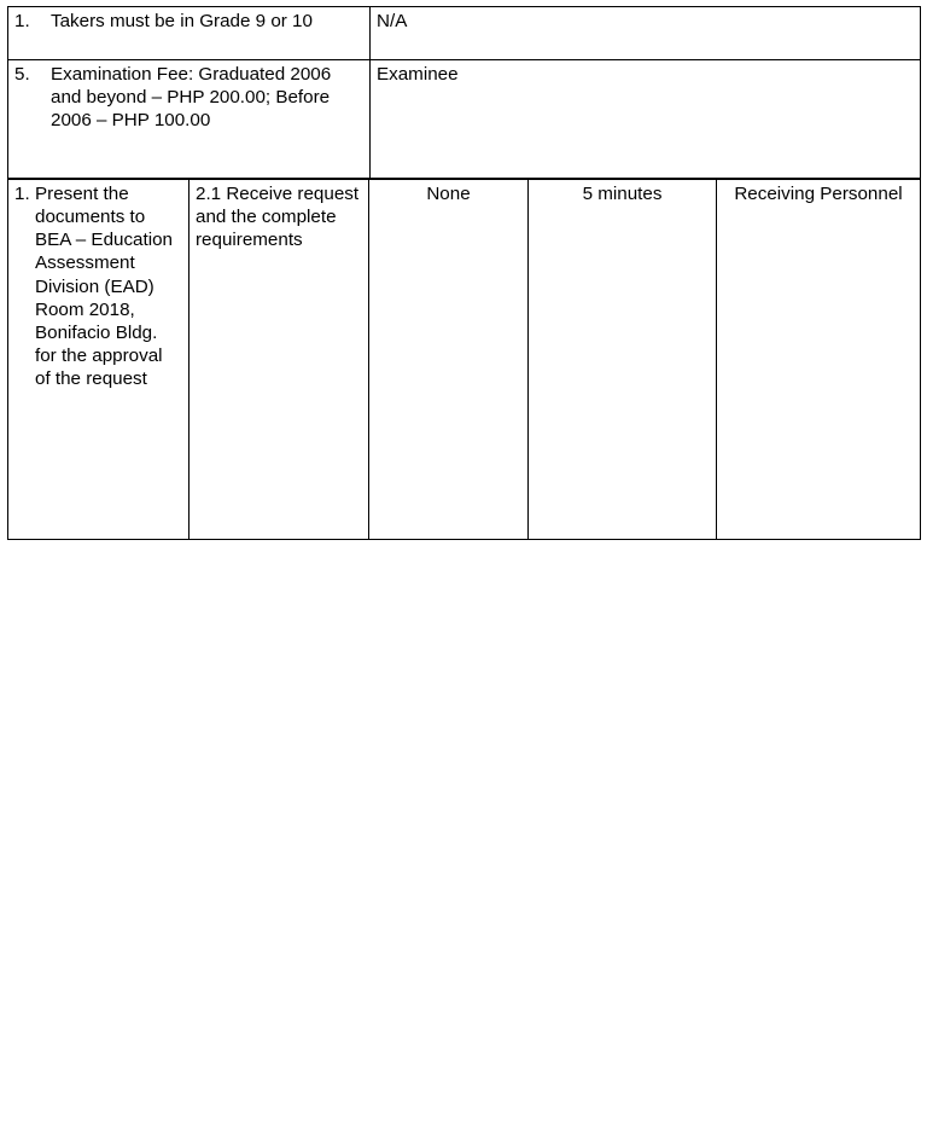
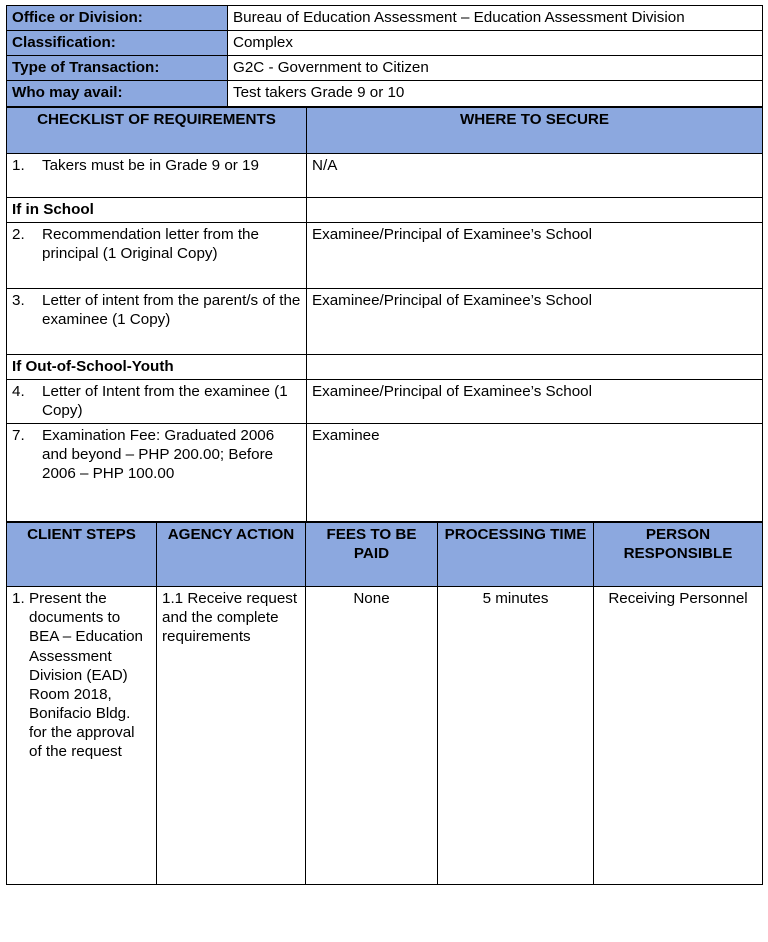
+ Office or Division:	Bureau of Education Assessment – Education Assessment Division
+ Classification:	Complex
+ Type of Transaction:	G2C - Government to Citizen
+ Who may avail:	Test takers Grade 9 or 10
+ CHECKLIST OF REQUIREMENTS	WHERE TO SECURE
- 1. Takers must be in Grade 9 or 10	N/A
+ 1. Takers must be in Grade 9 or 19	N/A
+ If in School
+ 2. Recommendation letter from the principal (1 Original Copy)	Examinee/Principal of Examinee’s School
+ 3. Letter of intent from the parent/s of the examinee (1 Copy)	Examinee/Principal of Examinee’s School
+ If Out-of-School-Youth
+ 4. Letter of Intent from the examinee (1 Copy)	Examinee/Principal of Examinee’s School
- 5. Examination Fee: Graduated 2006 and beyond – PHP 200.00; Before 2006 – PHP 100.00	Examinee
+ 7. Examination Fee: Graduated 2006 and beyond – PHP 200.00; Before 2006 – PHP 100.00	Examinee
+ CLIENT STEPS	AGENCY ACTION	FEES TO BE PAID	PROCESSING TIME	PERSON RESPONSIBLE
- 1. Present the documents to BEA – Education Assessment Division (EAD) Room 2018, Bonifacio Bldg. for the approval of the request	2.1 Receive request and the complete requirements	None	5 minutes	Receiving Personnel
+ 1. Present the documents to BEA – Education Assessment Division (EAD) Room 2018, Bonifacio Bldg. for the approval of the request	1.1 Receive request and the complete requirements	None	5 minutes	Receiving Personnel
